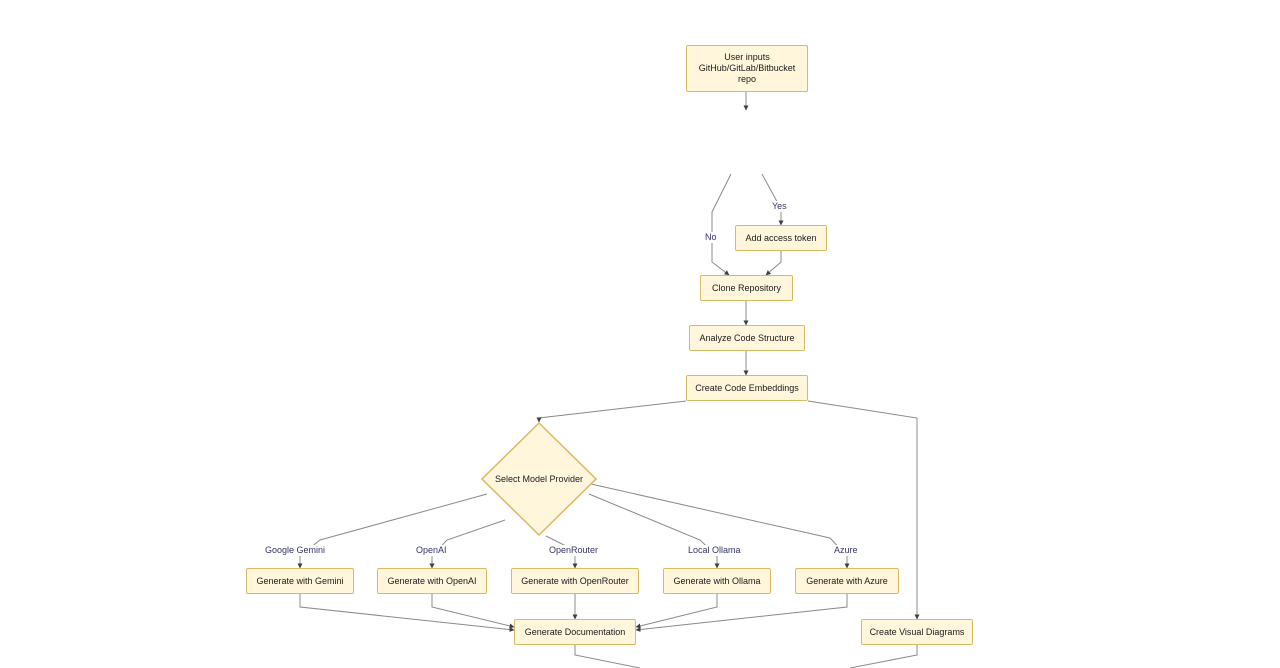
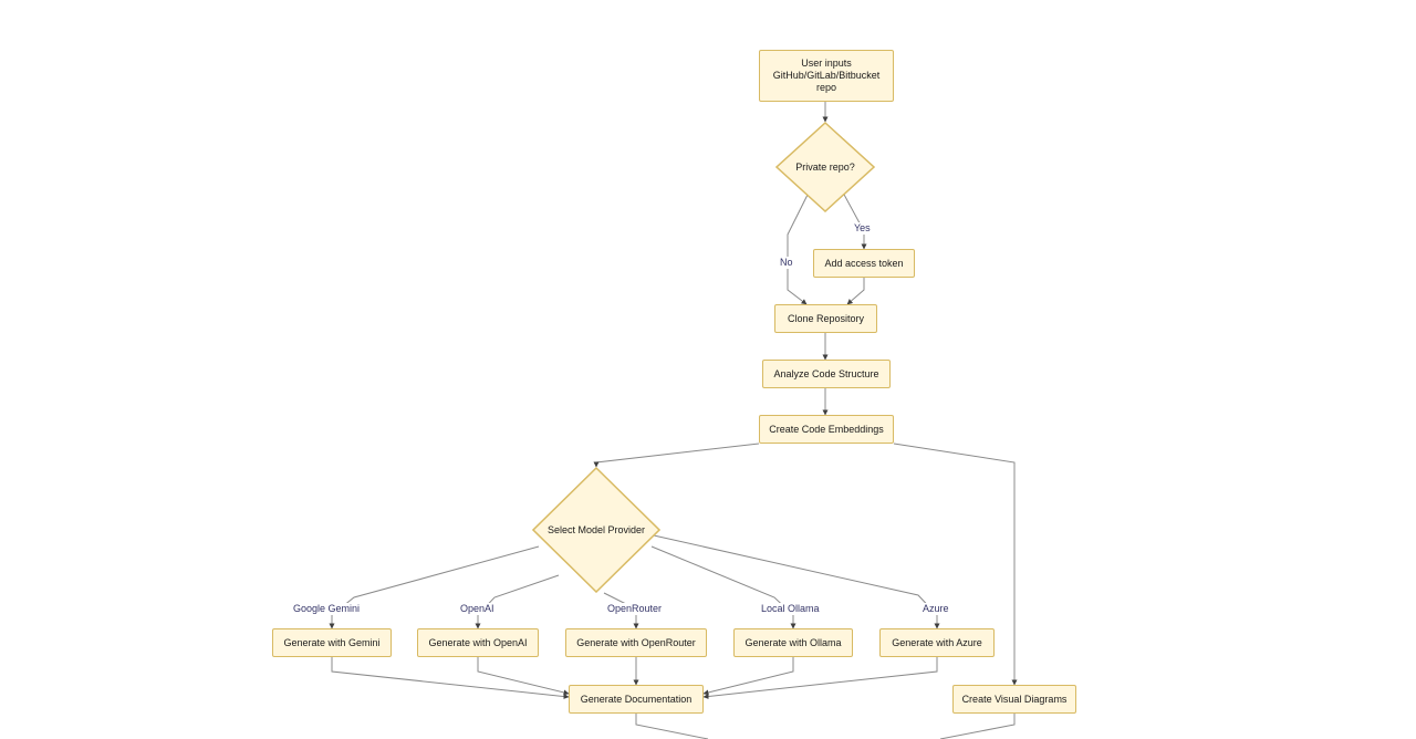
  User inputs
  GitHub/GitLab/Bitbucket
  repo
  Add access token
  Clone Repository
  Analyze Code Structure
  Create Code Embeddings
  Generate with Gemini
  Generate with OpenAI
  Generate with OpenRouter
  Generate with Ollama
  Generate with Azure
  Generate Documentation
  Create Visual Diagrams
+ Private repo?
  Select Model Provider
  No
  Yes
  Google Gemini
  OpenAI
  OpenRouter
  Local Ollama
  Azure
